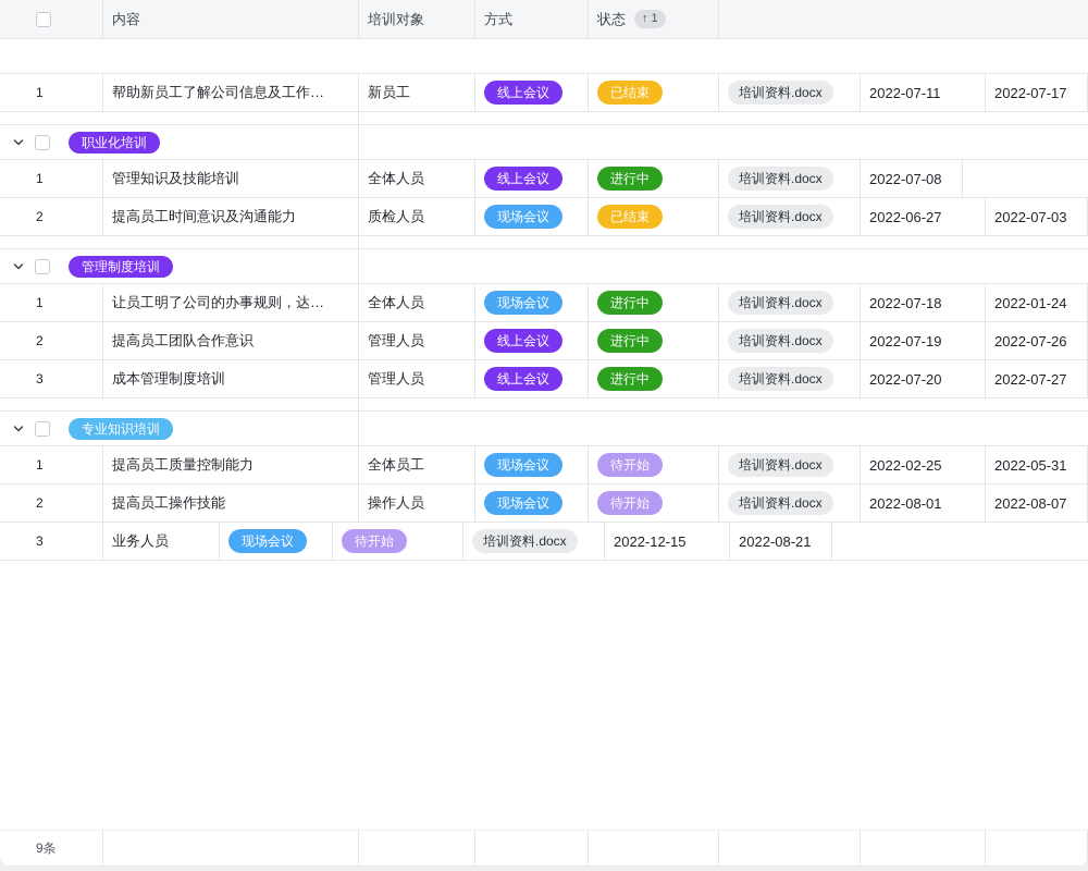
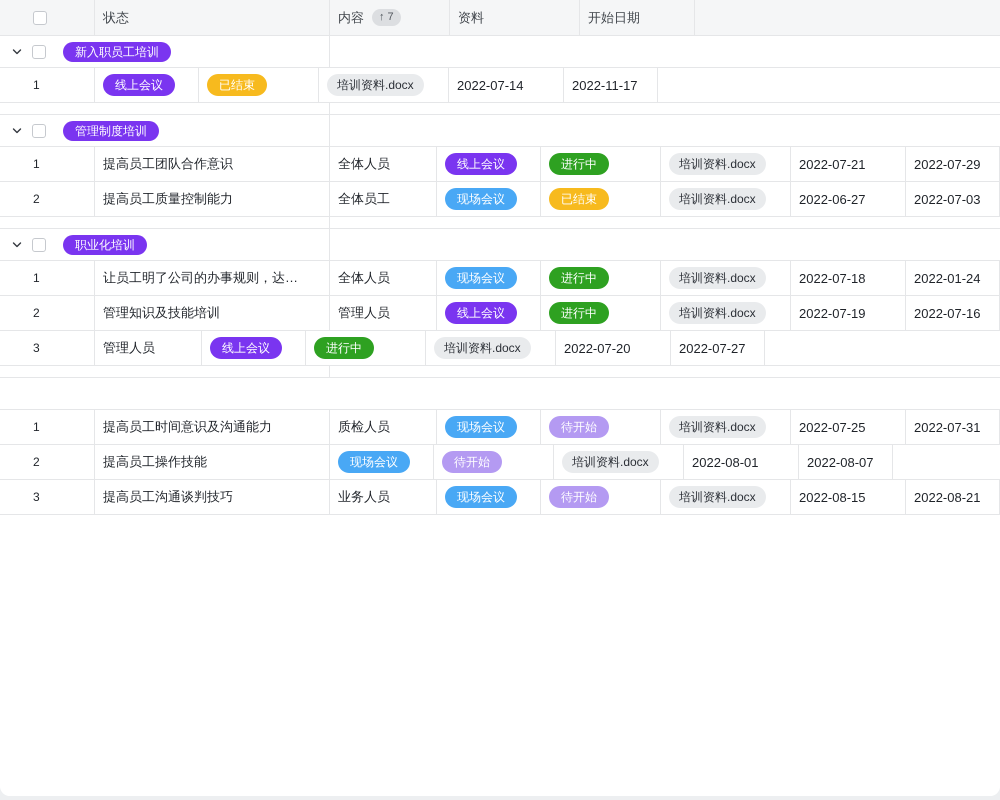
- 内容
+ 状态
- 培训对象
- 方式
- 状态
+ 内容
- ↑ 1
+ ↑ 7
+ 资料
+ 开始日期
+ 新入职员工培训
  1
- 帮助新员工了解公司信息及工作…
- 新员工
  线上会议
  已结束
  培训资料.docx
- 2022-07-11
+ 2022-07-14
- 2022-07-17
+ 2022-11-17
- 职业化培训
+ 管理制度培训
  1
- 管理知识及技能培训
+ 提高员工团队合作意识
  全体人员
  线上会议
  进行中
  培训资料.docx
+ 2022-07-21
- 2022-07-08
+ 2022-07-29
  2
- 提高员工时间意识及沟通能力
+ 提高员工质量控制能力
- 质检人员
+ 全体员工
  现场会议
  已结束
  培训资料.docx
  2022-06-27
  2022-07-03
- 管理制度培训
+ 职业化培训
  1
  让员工明了公司的办事规则，达…
  全体人员
  现场会议
  进行中
  培训资料.docx
  2022-07-18
  2022-01-24
  2
- 提高员工团队合作意识
+ 管理知识及技能培训
  管理人员
  线上会议
  进行中
  培训资料.docx
  2022-07-19
- 2022-07-26
+ 2022-07-16
  3
- 成本管理制度培训
  管理人员
  线上会议
  进行中
  培训资料.docx
  2022-07-20
  2022-07-27
- 专业知识培训
  1
- 提高员工质量控制能力
+ 提高员工时间意识及沟通能力
- 全体员工
+ 质检人员
  现场会议
  待开始
  培训资料.docx
- 2022-02-25
+ 2022-07-25
- 2022-05-31
+ 2022-07-31
  2
  提高员工操作技能
- 操作人员
  现场会议
  待开始
  培训资料.docx
  2022-08-01
  2022-08-07
  3
+ 提高员工沟通谈判技巧
  业务人员
  现场会议
  待开始
  培训资料.docx
- 2022-12-15
+ 2022-08-15
  2022-08-21
- 9条
